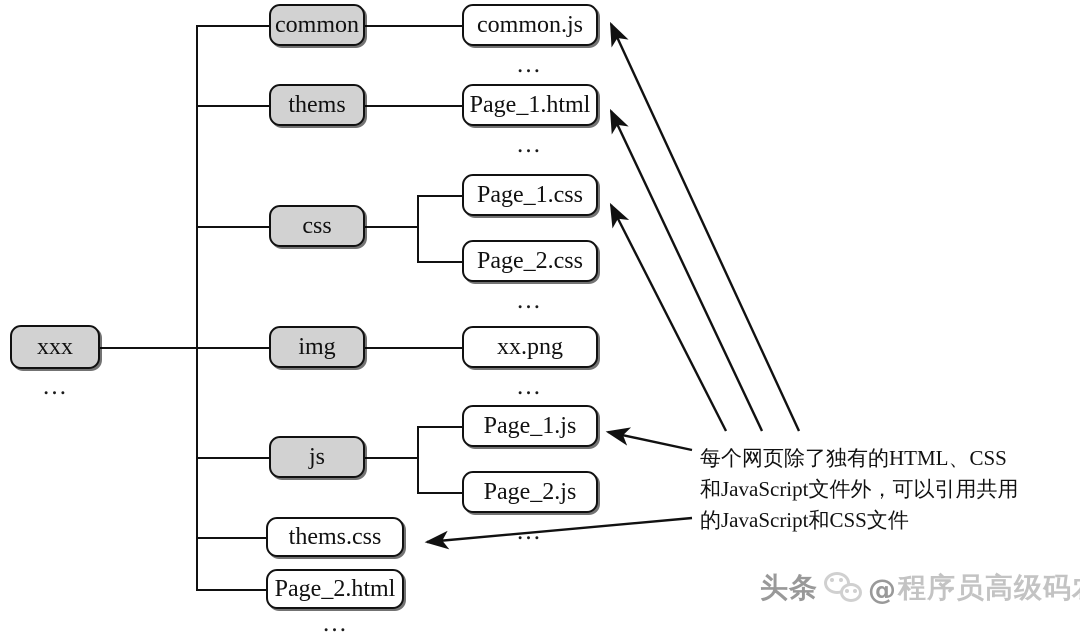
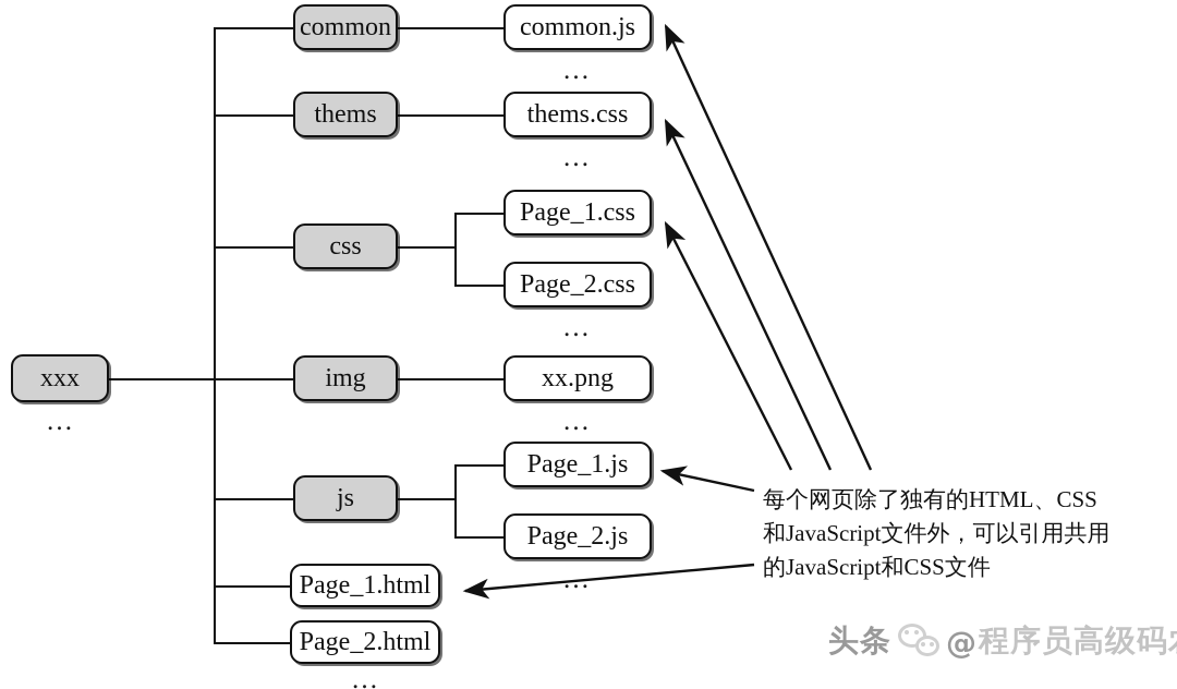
  xxx
  …
  common
  thems
  css
  img
  js
  common.js
  …
- Page_1.html
+ thems.css
  …
  Page_1.css
  Page_2.css
  …
  xx.png
  …
  Page_1.js
  Page_2.js
  …
- thems.css
+ Page_1.html
  Page_2.html
  …
  每个网页除了独有的HTML、CSS
  和JavaScript文件外，可以引用共用
  的JavaScript和CSS文件
  头条
  @
  程序员高级码
